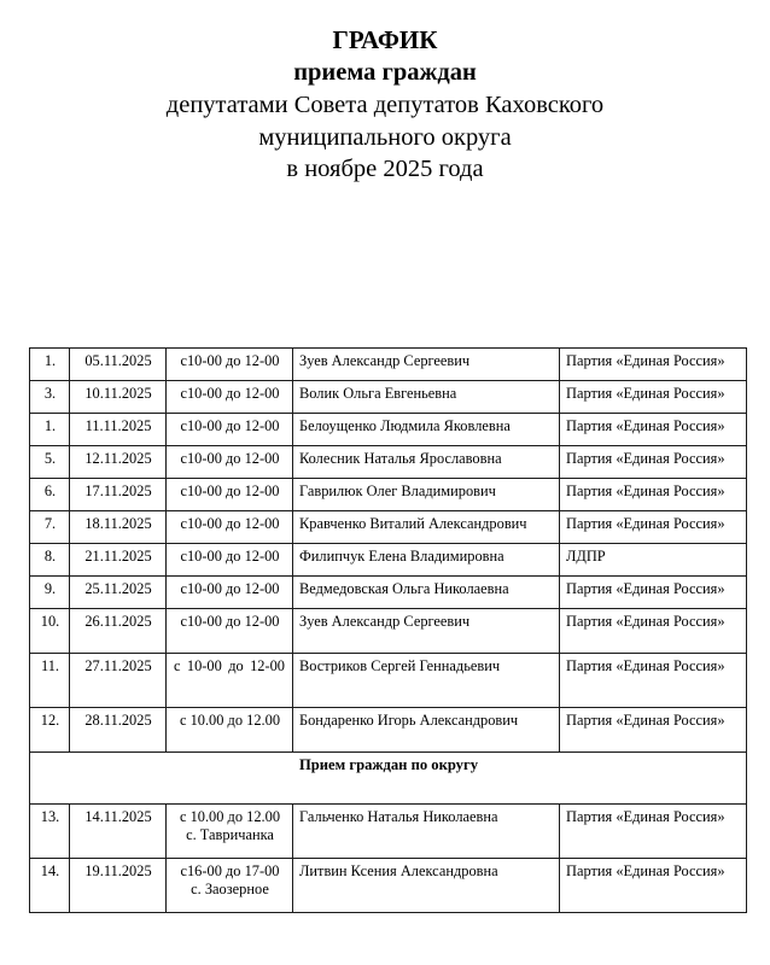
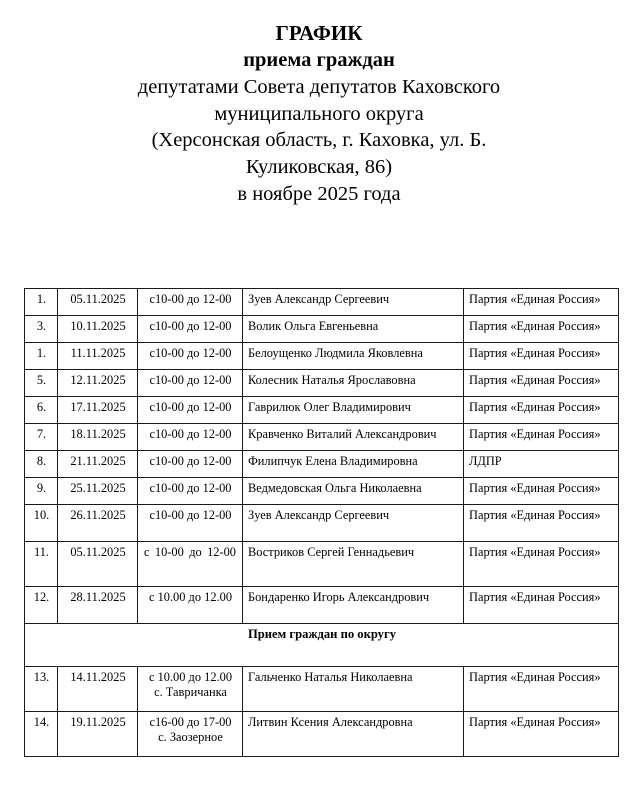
  ГРАФИК
  приема граждан
  депутатами Совета депутатов Каховского
  муниципального округа
+ (Херсонская область, г. Каховка, ул. Б.
+ Куликовская, 86)
  в ноябре 2025 года
  1.	05.11.2025	с10-00 до 12-00	Зуев Александр Сергеевич	Партия «Единая Россия»
  3.	10.11.2025	с10-00 до 12-00	Волик Ольга Евгеньевна	Партия «Единая Россия»
  1.	11.11.2025	с10-00 до 12-00	Белоущенко Людмила Яковлевна	Партия «Единая Россия»
  5.	12.11.2025	с10-00 до 12-00	Колесник Наталья Ярославовна	Партия «Единая Россия»
  6.	17.11.2025	с10-00 до 12-00	Гаврилюк Олег Владимирович	Партия «Единая Россия»
  7.	18.11.2025	с10-00 до 12-00	Кравченко Виталий Александрович	Партия «Единая Россия»
  8.	21.11.2025	с10-00 до 12-00	Филипчук Елена Владимировна	ЛДПР
  9.	25.11.2025	с10-00 до 12-00	Ведмедовская Ольга Николаевна	Партия «Единая Россия»
  10.	26.11.2025	с10-00 до 12-00	Зуев Александр Сергеевич	Партия «Единая Россия»
- 11.	27.11.2025	с 10-00 до 12-00	Востриков Сергей Геннадьевич	Партия «Единая Россия»
+ 11.	05.11.2025	с 10-00 до 12-00	Востриков Сергей Геннадьевич	Партия «Единая Россия»
  12.	28.11.2025	с 10.00 до 12.00	Бондаренко Игорь Александрович	Партия «Единая Россия»
  Прием граждан по округу
  13.	14.11.2025	с 10.00 до 12.00 с. Тавричанка	Гальченко Наталья Николаевна	Партия «Единая Россия»
  14.	19.11.2025	с16-00 до 17-00 с. Заозерное	Литвин Ксения Александровна	Партия «Единая Россия»
